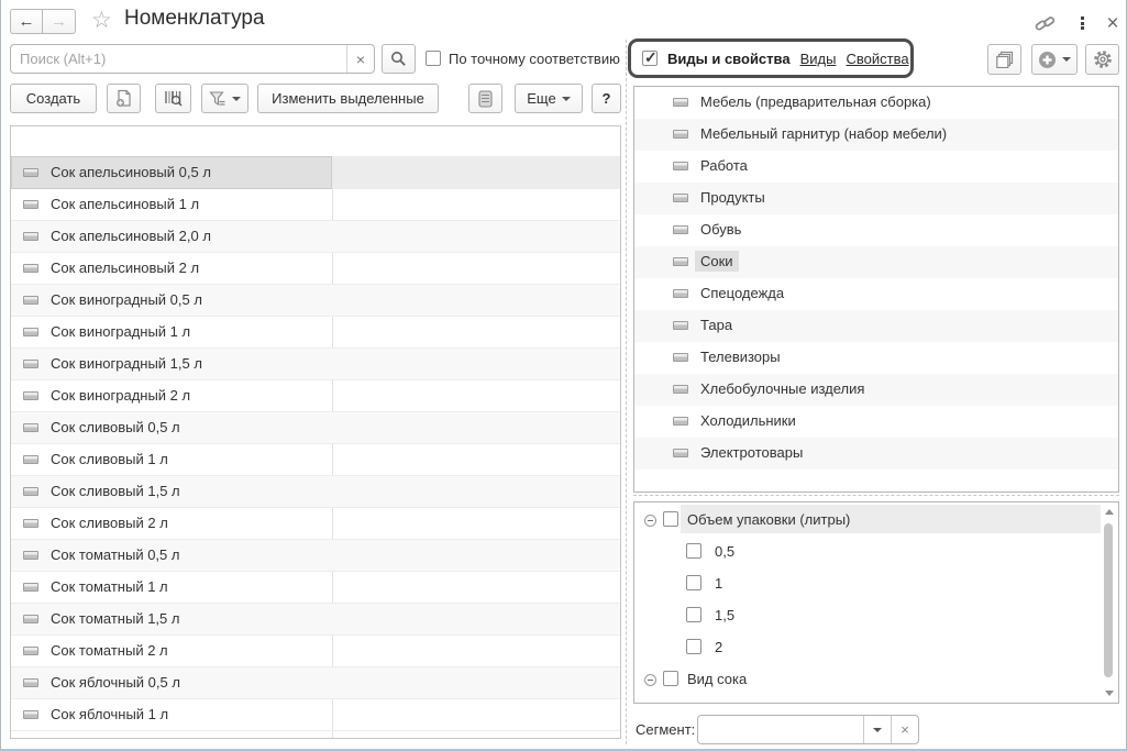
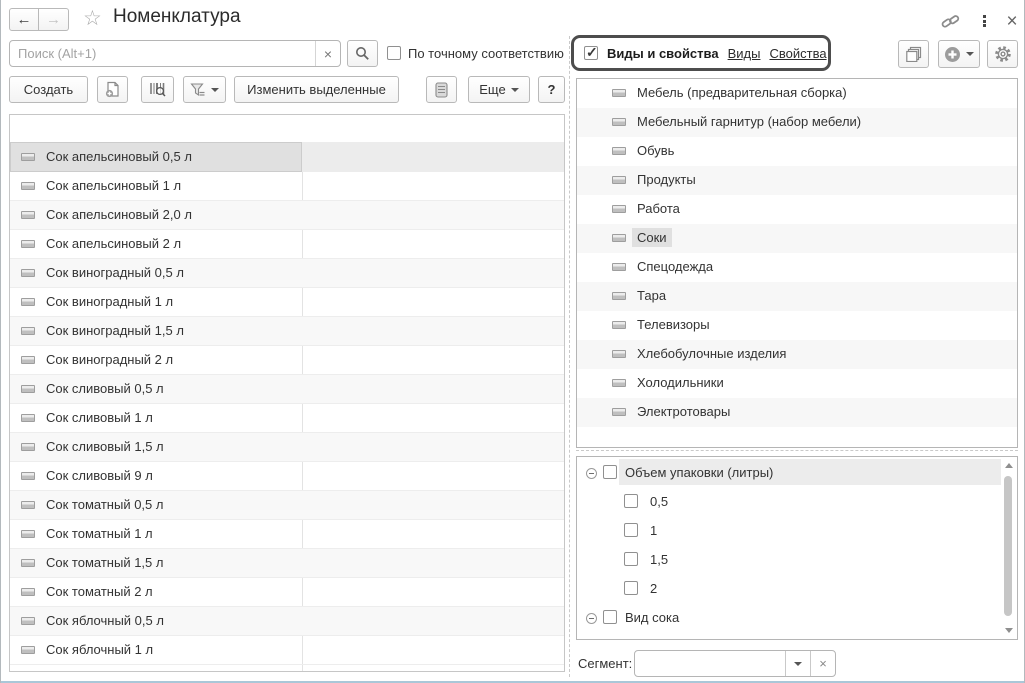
  ←
  →
  ☆
  Номенклатура
  ×
  Поиск (Alt+1)
  ×
  По точному соответствию
  Виды и свойства
  Виды
  Свойства
  Создать
  Изменить выделенные
  Еще
  ?
  Сок апельсиновый 0,5 л
  Сок апельсиновый 1 л
  Сок апельсиновый 2,0 л
  Сок апельсиновый 2 л
  Сок виноградный 0,5 л
  Сок виноградный 1 л
  Сок виноградный 1,5 л
  Сок виноградный 2 л
  Сок сливовый 0,5 л
  Сок сливовый 1 л
  Сок сливовый 1,5 л
- Сок сливовый 2 л
+ Сок сливовый 9 л
  Сок томатный 0,5 л
  Сок томатный 1 л
  Сок томатный 1,5 л
  Сок томатный 2 л
  Сок яблочный 0,5 л
  Сок яблочный 1 л
  Мебель (предварительная сборка)
  Мебельный гарнитур (набор мебели)
- Работа
+ Обувь
  Продукты
- Обувь
+ Работа
  Соки
  Спецодежда
  Тара
  Телевизоры
  Хлебобулочные изделия
  Холодильники
  Электротовары
  Объем упаковки (литры)
  0,5
  1
  1,5
  2
  Вид сока
  Сегмент:
  ×
